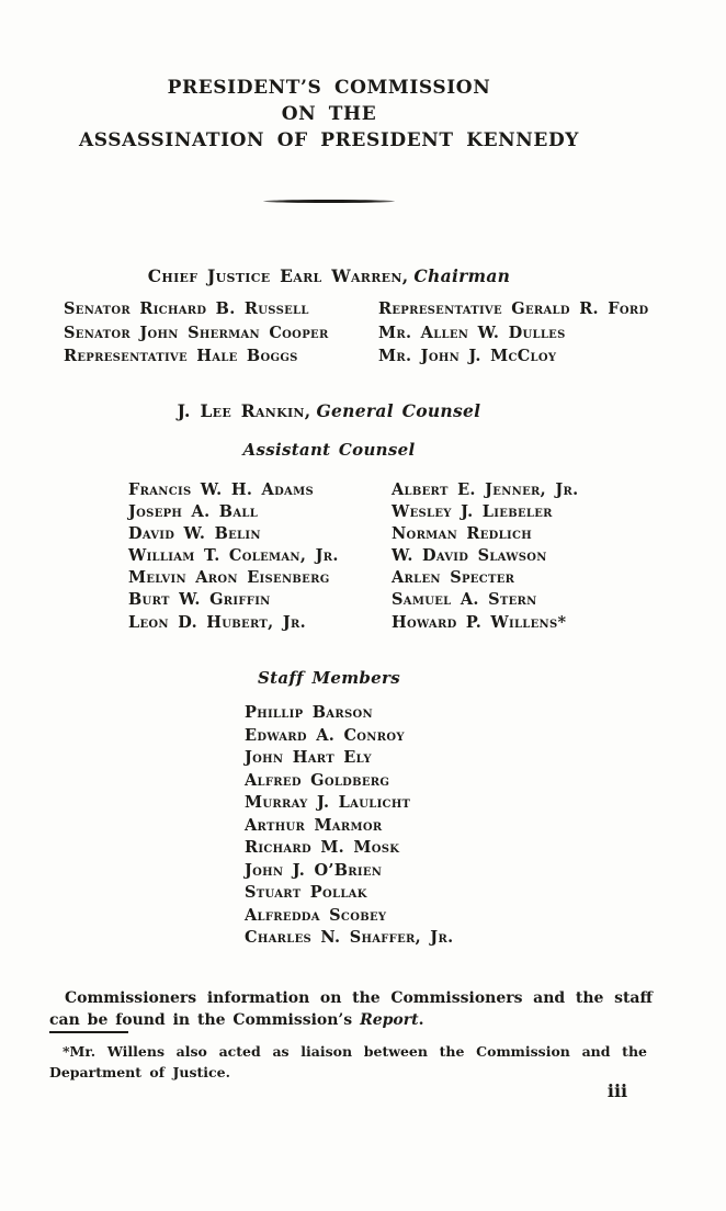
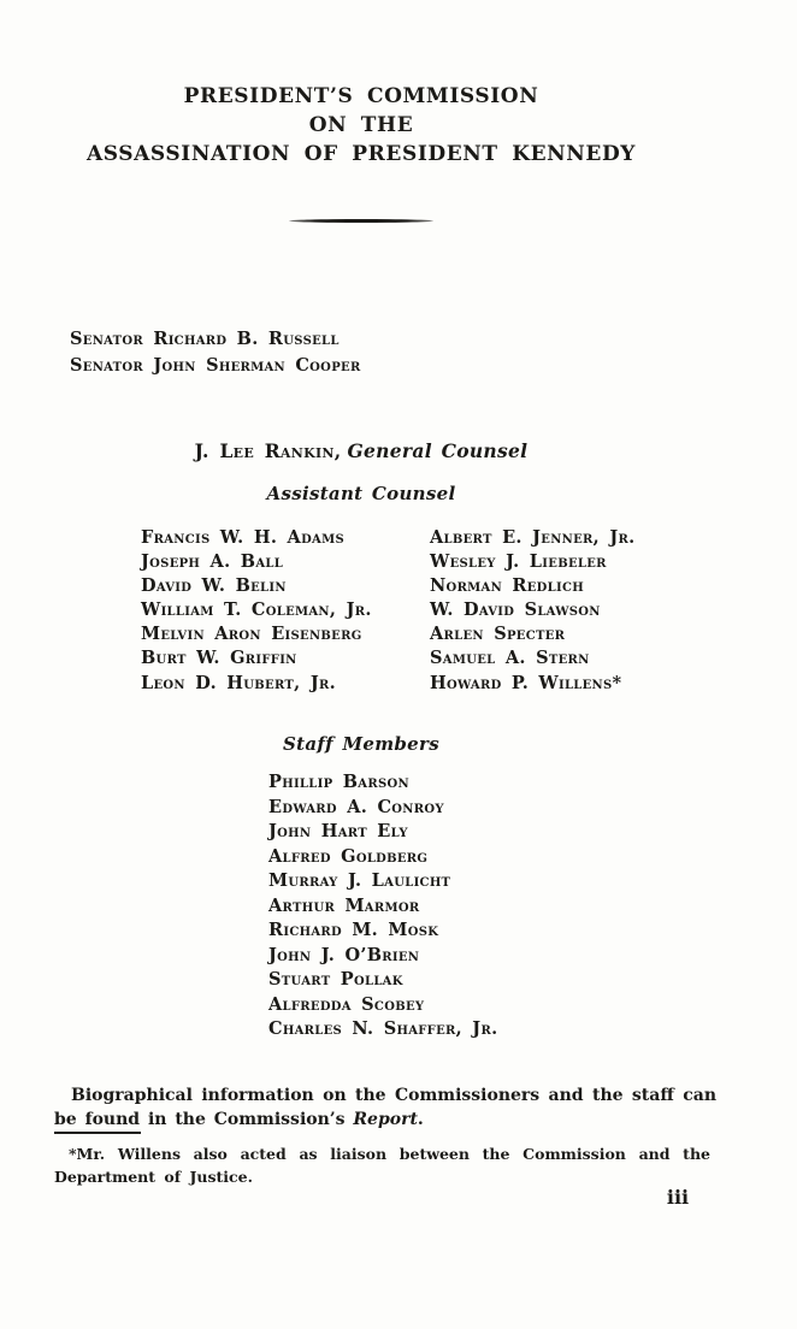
  PRESIDENT’S COMMISSION
  ON THE
  ASSASSINATION OF PRESIDENT KENNEDY
- Chief Justice Earl Warren, Chairman
  Senator Richard B. Russell
  Senator John Sherman Cooper
- Representative Hale Boggs
- Representative Gerald R. Ford
- Mr. Allen W. Dulles
- Mr. John J. McCloy
  J. Lee Rankin, General Counsel
  Assistant Counsel
  Francis W. H. Adams
  Joseph A. Ball
  David W. Belin
  William T. Coleman, Jr.
  Melvin Aron Eisenberg
  Burt W. Griffin
  Leon D. Hubert, Jr.
  Albert E. Jenner, Jr.
  Wesley J. Liebeler
  Norman Redlich
  W. David Slawson
  Arlen Specter
  Samuel A. Stern
  Howard P. Willens*
  Staff Members
  Phillip Barson
  Edward A. Conroy
  John Hart Ely
  Alfred Goldberg
  Murray J. Laulicht
  Arthur Marmor
  Richard M. Mosk
  John J. O’Brien
  Stuart Pollak
  Alfredda Scobey
  Charles N. Shaffer, Jr.
- Commissioners information on the Commissioners and the staff can be found in the Commission’s Report.
+ Biographical information on the Commissioners and the staff can be found in the Commission’s Report.
  *Mr. Willens also acted as liaison between the Commission and the Department of Justice.
  iii
